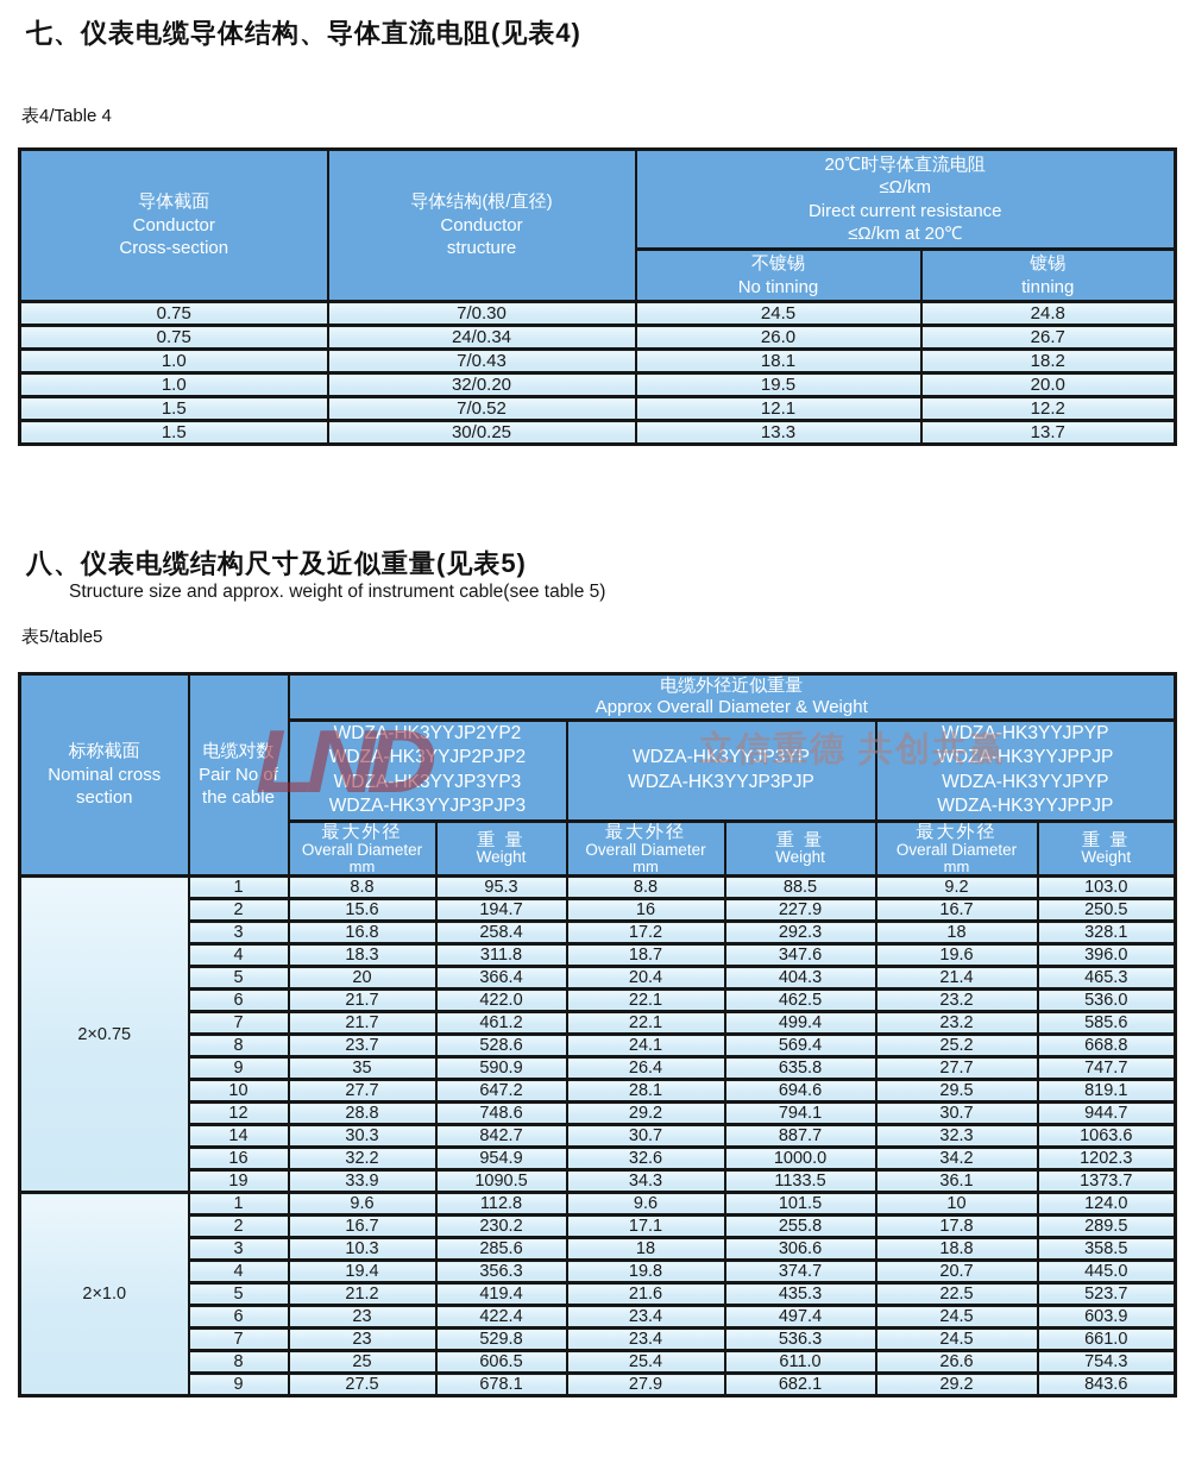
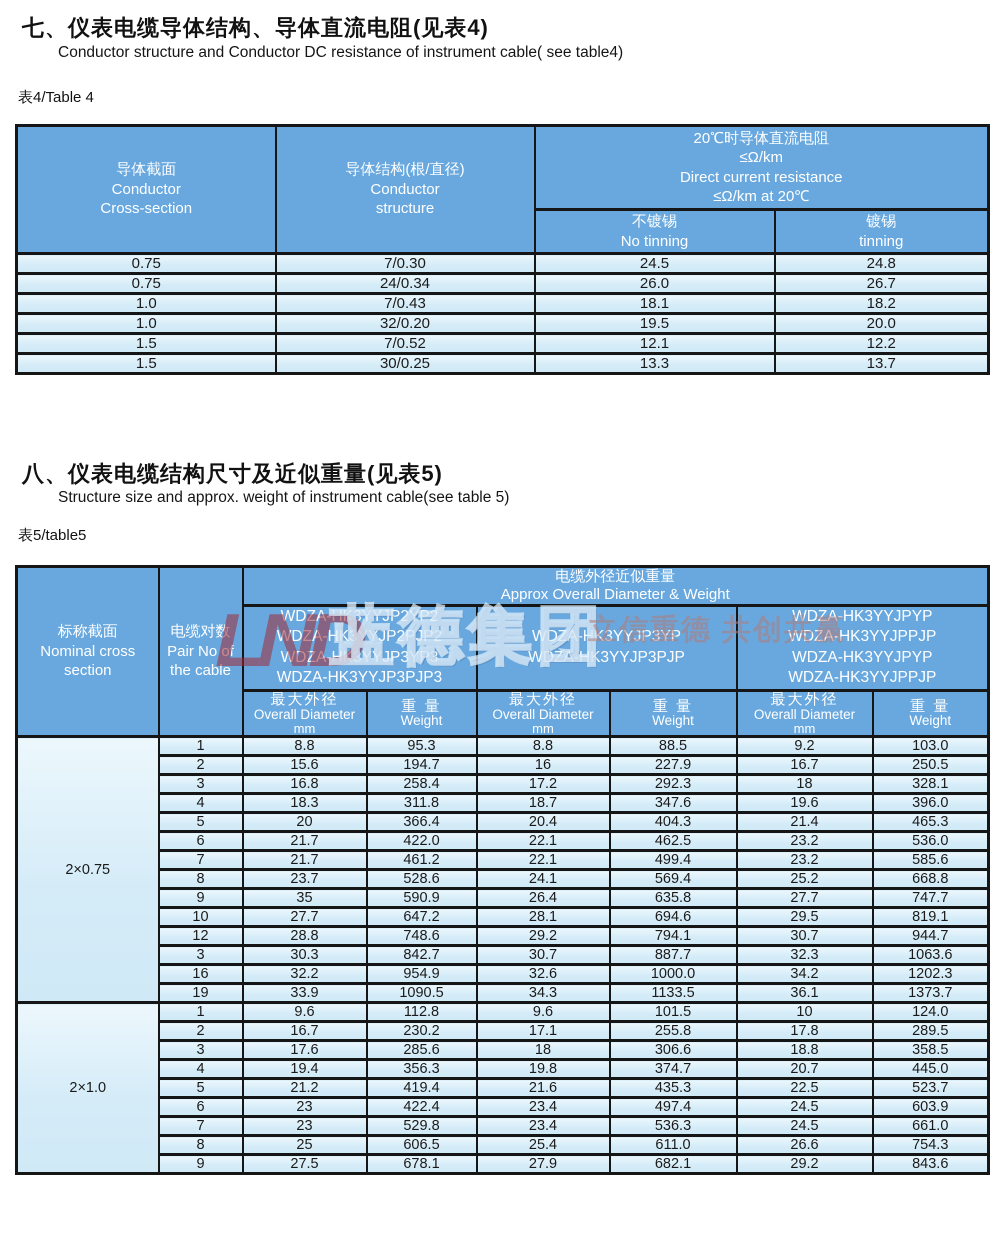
  七、仪表电缆导体结构、导体直流电阻(见表4)
+ Conductor structure and Conductor DC resistance of instrument cable( see table4)
  表4/Table 4
  导体截面 Conductor Cross-section	导体结构(根/直径) Conductor structure	20℃时导体直流电阻 ≤Ω/km Direct current resistance ≤Ω/km at 20℃
  不镀锡 No tinning	镀锡 tinning
  0.75	7/0.30	24.5	24.8
  0.75	24/0.34	26.0	26.7
  1.0	7/0.43	18.1	18.2
  1.0	32/0.20	19.5	20.0
  1.5	7/0.52	12.1	12.2
  1.5	30/0.25	13.3	13.7
  八、仪表电缆结构尺寸及近似重量(见表5)
  Structure size and approx. weight of instrument cable(see table 5)
  表5/table5
  标称截面 Nominal cross section	电缆对数 Pair No of the cable	电缆外径近似重量 Approx Overall Diameter & Weight
  WDZA-HK3YYJP2YP2 WDZA-HK3YYJP2PJP2 WDZA-HK3YYJP3YP3 WDZA-HK3YYJP3PJP3	WDZA-HK3YYJP3YP WDZA-HK3YYJP3PJP	WDZA-HK3YYJPYP WDZA-HK3YYJPPJP WDZA-HK3YYJPYP WDZA-HK3YYJPPJP
  最大外径 Overall Diameter mm	重 量 Weight	最大外径 Overall Diameter mm	重 量 Weight	最大外径 Overall Diameter mm	重 量 Weight
  2×0.75	1	8.8	95.3	8.8	88.5	9.2	103.0
  2	15.6	194.7	16	227.9	16.7	250.5
  3	16.8	258.4	17.2	292.3	18	328.1
  4	18.3	311.8	18.7	347.6	19.6	396.0
  5	20	366.4	20.4	404.3	21.4	465.3
  6	21.7	422.0	22.1	462.5	23.2	536.0
  7	21.7	461.2	22.1	499.4	23.2	585.6
  8	23.7	528.6	24.1	569.4	25.2	668.8
  9	35	590.9	26.4	635.8	27.7	747.7
  10	27.7	647.2	28.1	694.6	29.5	819.1
  12	28.8	748.6	29.2	794.1	30.7	944.7
- 14	30.3	842.7	30.7	887.7	32.3	1063.6
+ 3	30.3	842.7	30.7	887.7	32.3	1063.6
  16	32.2	954.9	32.6	1000.0	34.2	1202.3
  19	33.9	1090.5	34.3	1133.5	36.1	1373.7
  2×1.0	1	9.6	112.8	9.6	101.5	10	124.0
  2	16.7	230.2	17.1	255.8	17.8	289.5
- 3	10.3	285.6	18	306.6	18.8	358.5
+ 3	17.6	285.6	18	306.6	18.8	358.5
  4	19.4	356.3	19.8	374.7	20.7	445.0
  5	21.2	419.4	21.6	435.3	22.5	523.7
  6	23	422.4	23.4	497.4	24.5	603.9
  7	23	529.8	23.4	536.3	24.5	661.0
  8	25	606.5	25.4	611.0	26.6	754.3
  9	27.5	678.1	27.9	682.1	29.2	843.6
  LND
+ 蓝德集团
  立信重德 共创共赢
